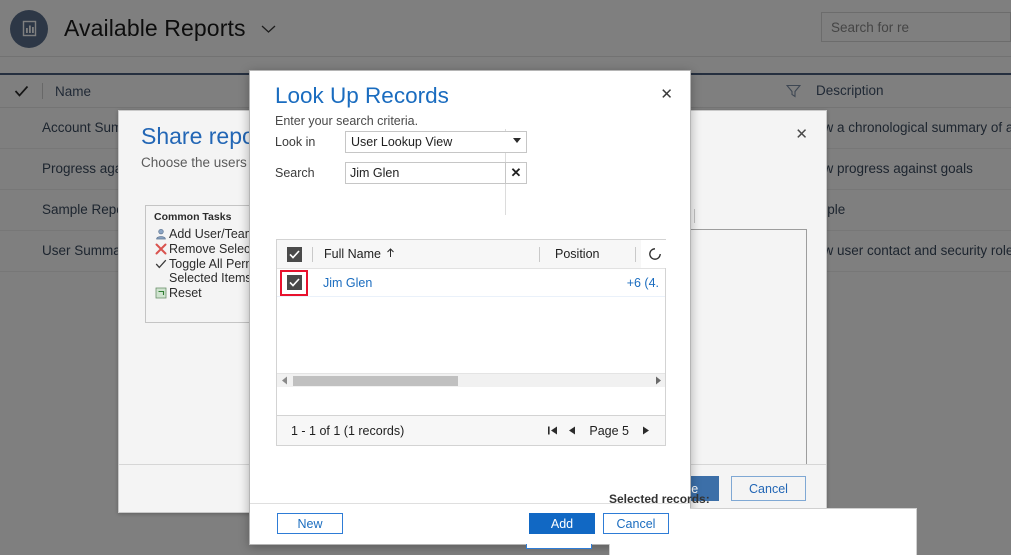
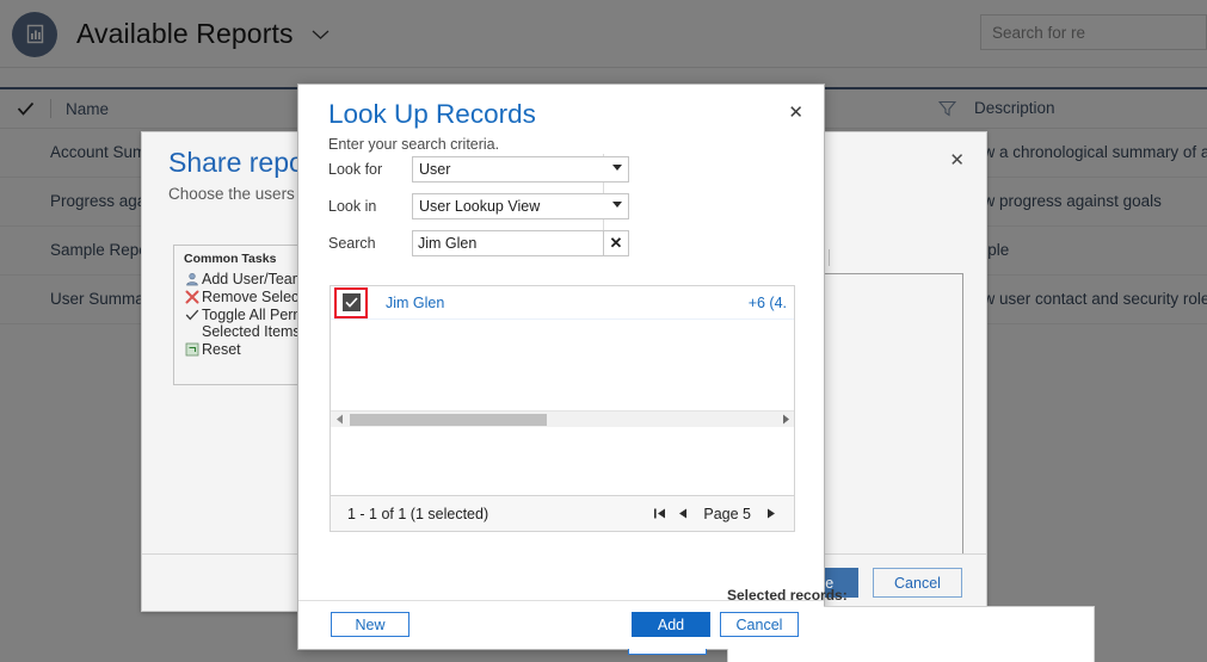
  Available Reports
  Search for re
  Name
  Description
  Account Sum
  w a chronological summary of a
  Progress ag
  w progress against goals
  Sample Rep
  ple
  User Summa
  w user contact and security role
  Share rep
  Choose the users
  ✕
  Common Tasks
  Add User/Tea
  Reset
  Cancel
  Look Up Records
  Enter your search criteria.
  ✕
+ Look for
+ User
  Look in
  User Lookup View
  Search
  Jim Glen
  ✕
- Full Name
- Position
  Jim Glen
  +6 (4.
- 1 - 1 of 1 (1 records)
+ 1 - 1 of 1 (1 selected)
  Page 5
  Selected records:
  New
  Add
  Cancel
